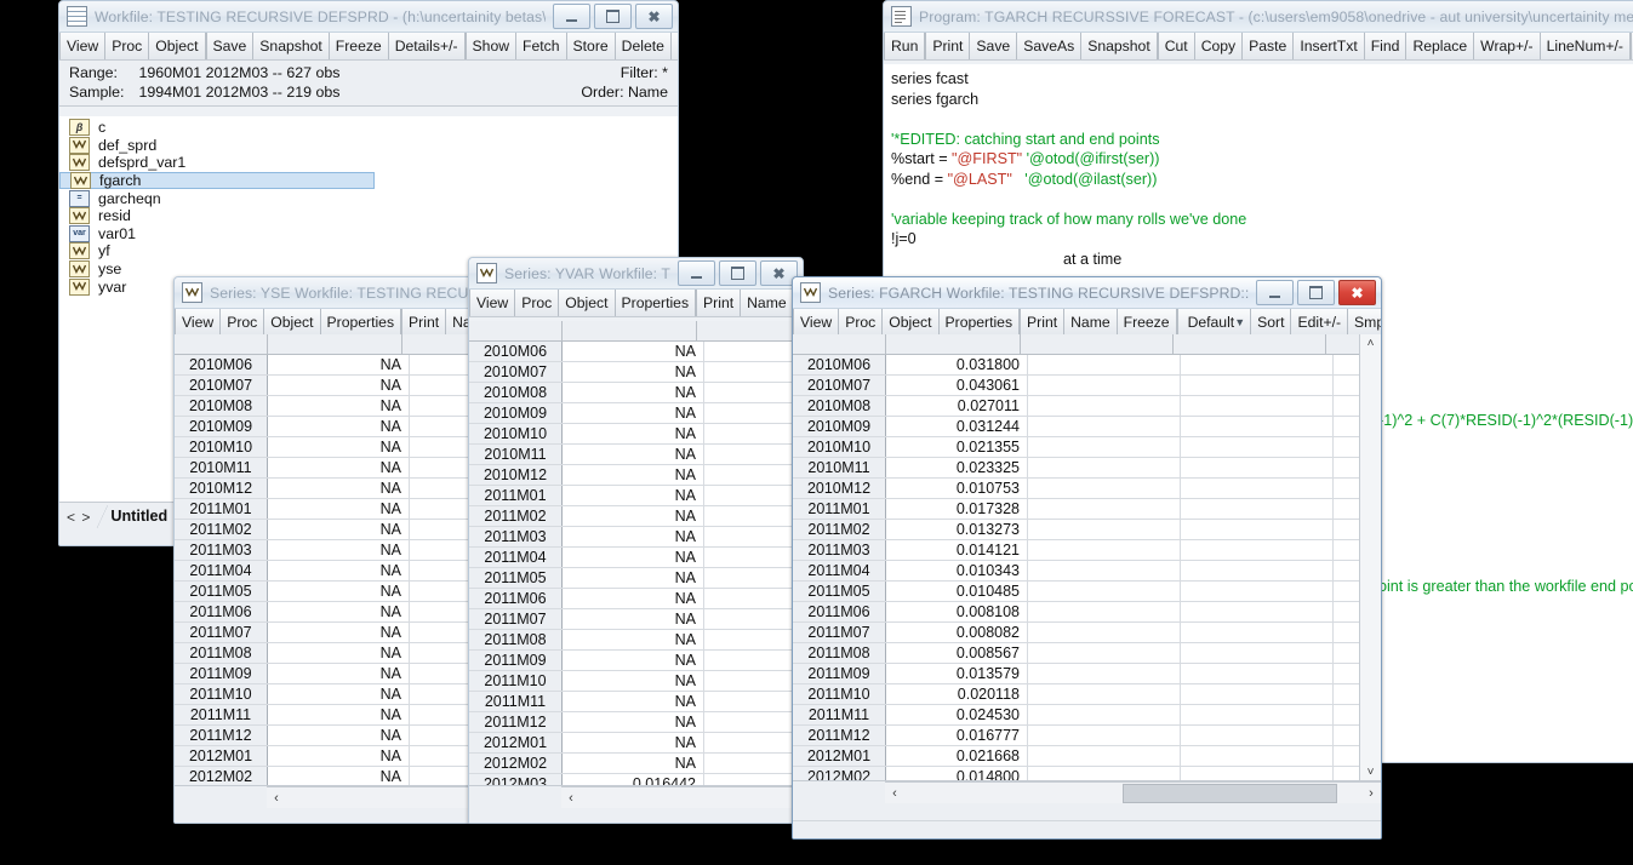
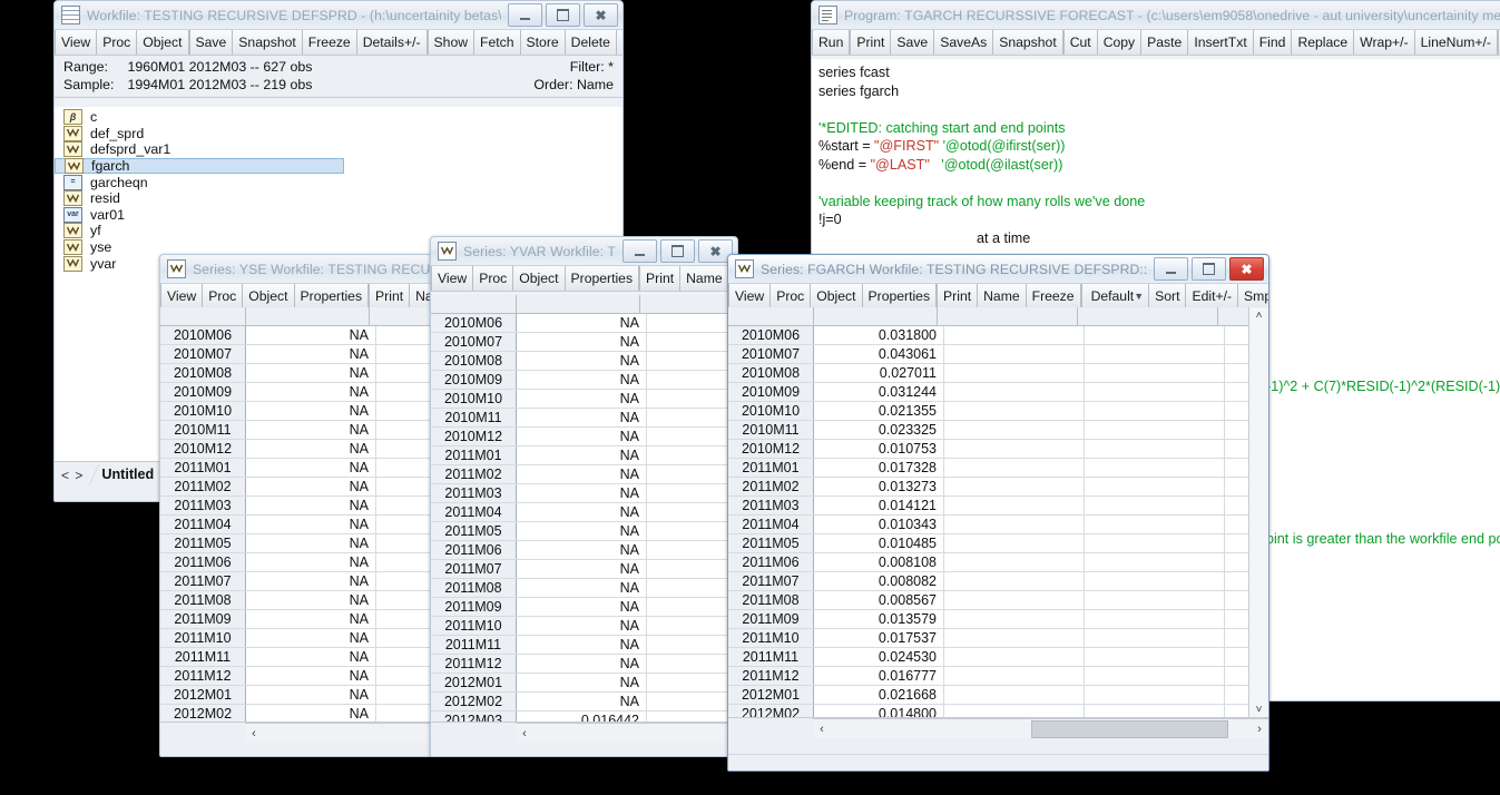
  Workfile: TESTING RECURSIVE DEFSPRD - (h:\uncertainity betas\
  ✖
  View
  Proc
  Object
  Save
  Snapshot
  Freeze
  Details+/-
  Show
  Fetch
  Store
  Delete
  Range: 1960M01 2012M03 -- 627 obs
  Filter: *
  Sample: 1994M01 2012M03 -- 219 obs
  Order: Name
  β
  c
  def_sprd
  defsprd_var1
  fgarch
  garcheqn
  resid
  var01
  yf
  yse
  yvar
  < >
  Untitled
  Program: TGARCH RECURSSIVE FORECAST - (c:\users\em9058\onedrive - aut university\uncertainity me
  Run
  Print
  Save
  SaveAs
  Snapshot
  Cut
  Copy
  Paste
  InsertTxt
  Find
  Replace
  Wrap+/-
  LineNum+/-
  series fcast
  series fgarch
  '*EDITED: catching start and end points
  %start = "@FIRST" '@otod(@ifirst(ser))
  %end = "@LAST" '@otod(@ilast(ser))
  'variable keeping track of how many rolls we've done
  !j=0
  at a time
  1)^2 + C(7)*RESID(-1)^2*(RESID(-1)
  oint is greater than the workfile end p
  Series: YSE Workfile: TESTING RECU
  View
  Proc
  Object
  Properties
  Print
  2010M06
  NA
  2010M07
  NA
  2010M08
  NA
  2010M09
  NA
  2010M10
  NA
  2010M11
  NA
  2010M12
  NA
  2011M01
  NA
  2011M02
  NA
  2011M03
  NA
  2011M04
  NA
  2011M05
  NA
  2011M06
  NA
  2011M07
  NA
  2011M08
  NA
  2011M09
  NA
  2011M10
  NA
  2011M11
  NA
  2011M12
  NA
  2012M01
  NA
  2012M02
  NA
  ‹
  ✖
  View
  Proc
  Object
  Properties
  Print
  Name
  2010M06
  NA
  2010M07
  NA
  2010M08
  NA
  2010M09
  NA
  2010M10
  NA
  2010M11
  NA
  2010M12
  NA
  2011M01
  NA
  2011M02
  NA
  2011M03
  NA
  2011M04
  NA
  2011M05
  NA
  2011M06
  NA
  2011M07
  NA
  2011M08
  NA
  2011M09
  NA
  2011M10
  NA
  2011M11
  NA
  2011M12
  NA
  2012M01
  NA
  2012M02
  NA
  2012M03
  0.016442
  ‹
  Series: FGARCH Workfile: TESTING RECURSIVE DEFSPRD::
  ✖
  View
  Proc
  Object
  Properties
  Print
  Name
  Freeze
  Default
  ▼
  Sort
  Edit+/-
  2010M06
  0.031800
  2010M07
  0.043061
  2010M08
  0.027011
  2010M09
  0.031244
  2010M10
  0.021355
  2010M11
  0.023325
  2010M12
  0.010753
  2011M01
  0.017328
  2011M02
  0.013273
  2011M03
  0.014121
  2011M04
  0.010343
  2011M05
  0.010485
  2011M06
  0.008108
  2011M07
  0.008082
  2011M08
  0.008567
  2011M09
  0.013579
  2011M10
- 0.020118
+ 0.017537
  2011M11
  0.024530
  2011M12
  0.016777
  2012M01
  0.021668
  2012M02
  0.014800
  ˄
  ˅
  ‹
  ›
